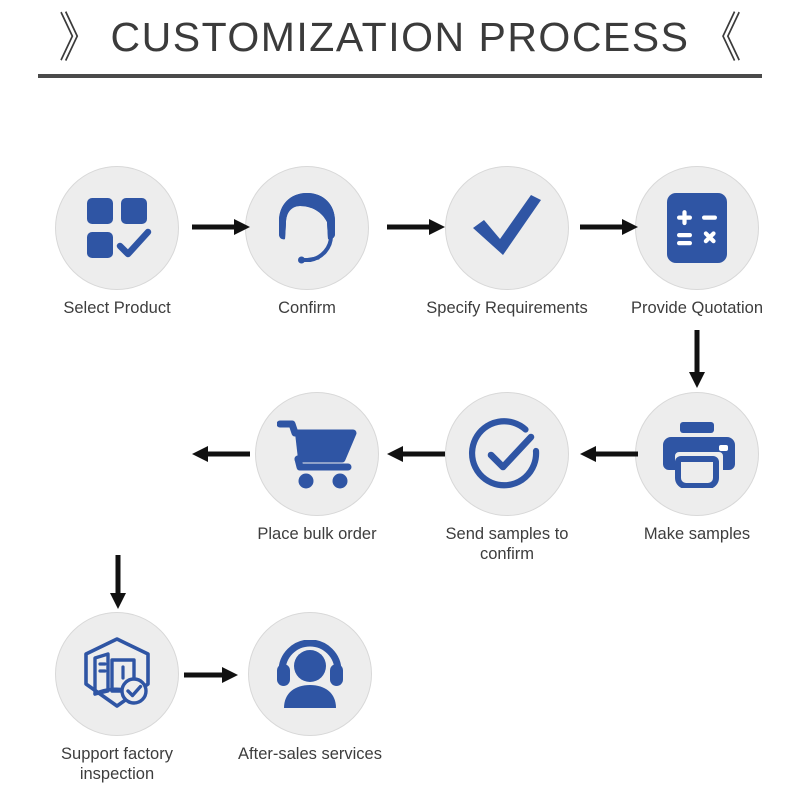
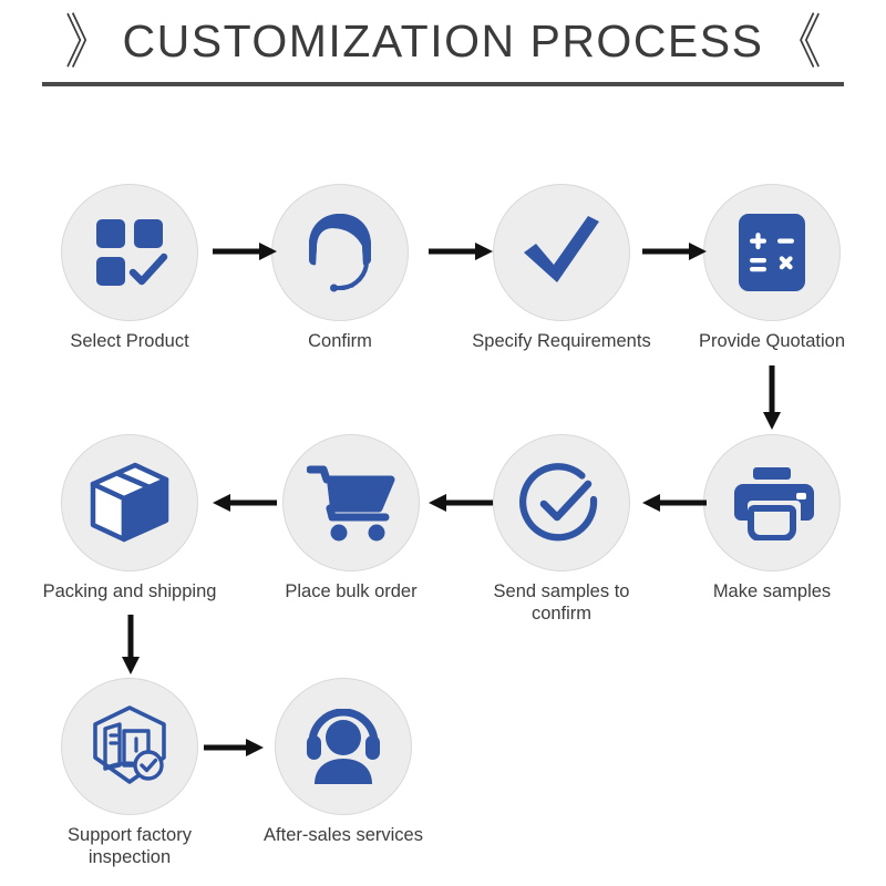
  》
  CUSTOMIZATION PROCESS
  《
  Select Product
  Confirm
  Specify Requirements
  Provide Quotation
  Make samples
  Send samples to confirm
  Place bulk order
+ Packing and shipping
  Support factory
  inspection
  After-sales services
